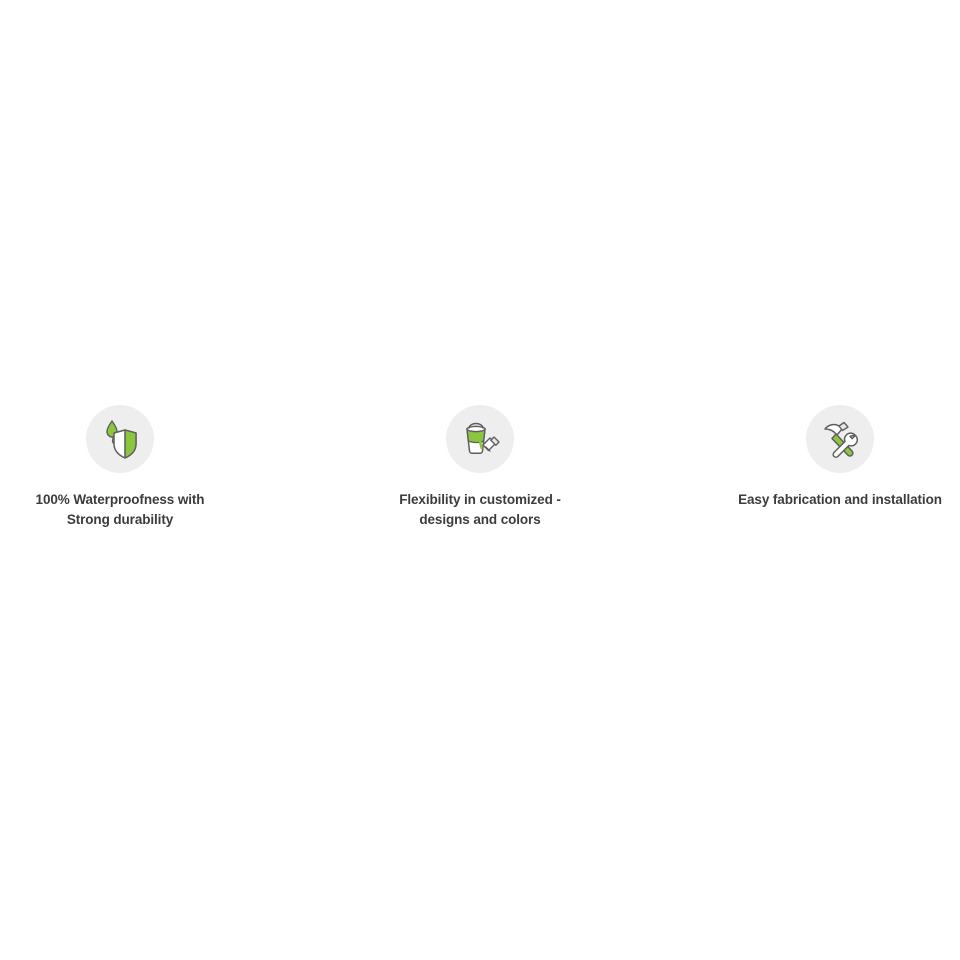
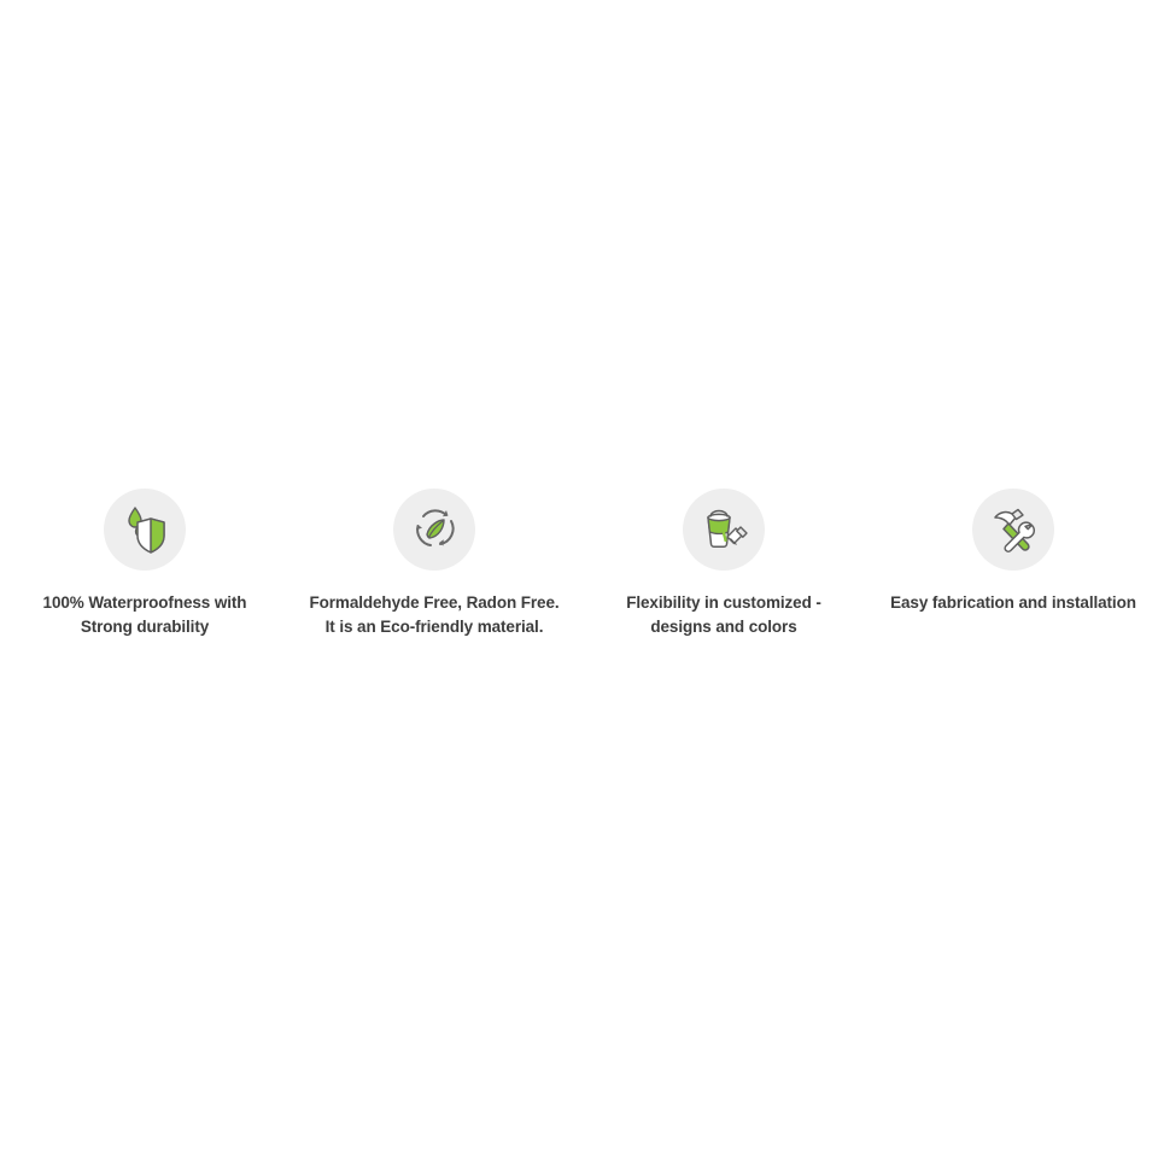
  100% Waterproofness with
  Strong durability
+ Formaldehyde Free, Radon Free.
+ It is an Eco-friendly material.
  Flexibility in customized -
  designs and colors
  Easy fabrication and installation
